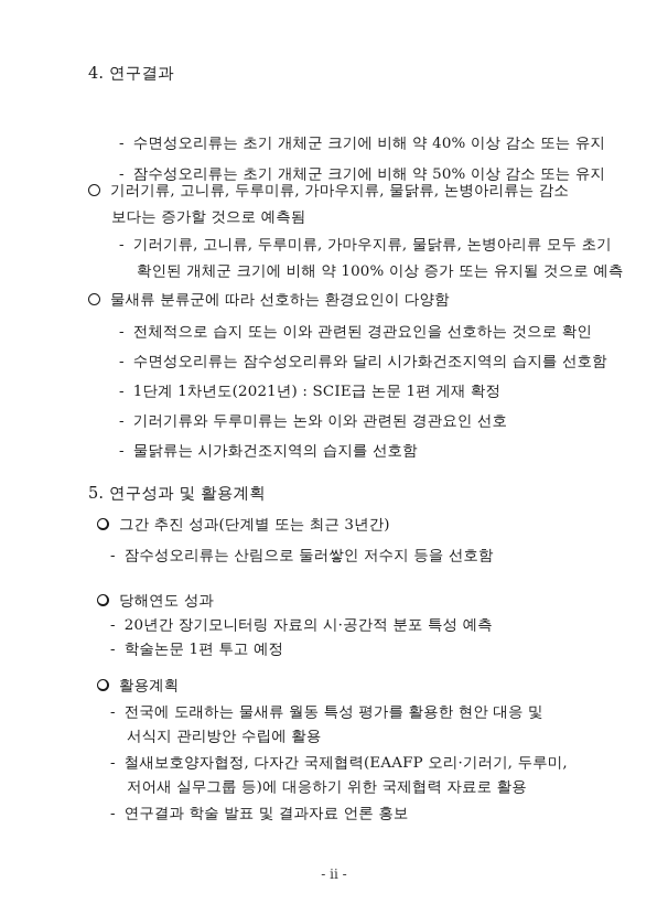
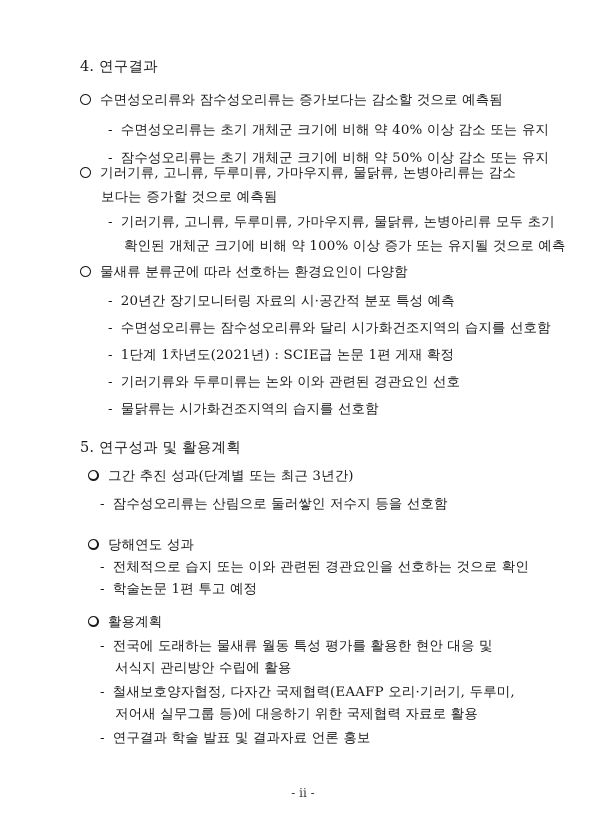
  4. 연구결과
+ 수면성오리류와 잠수성오리류는 증가보다는 감소할 것으로 예측됨
  - 수면성오리류는 초기 개체군 크기에 비해 약 40% 이상 감소 또는 유지
  - 잠수성오리류는 초기 개체군 크기에 비해 약 50% 이상 감소 또는 유지
  기러기류, 고니류, 두루미류, 가마우지류, 물닭류, 논병아리류는 감소
  보다는 증가할 것으로 예측됨
  - 기러기류, 고니류, 두루미류, 가마우지류, 물닭류, 논병아리류 모두 초기
  확인된 개체군 크기에 비해 약 100% 이상 증가 또는 유지될 것으로 예측
  물새류 분류군에 따라 선호하는 환경요인이 다양함
- - 전체적으로 습지 또는 이와 관련된 경관요인을 선호하는 것으로 확인
+ - 20년간 장기모니터링 자료의 시·공간적 분포 특성 예측
  - 수면성오리류는 잠수성오리류와 달리 시가화건조지역의 습지를 선호함
  - 1단계 1차년도(2021년) : SCIE급 논문 1편 게재 확정
  - 기러기류와 두루미류는 논와 이와 관련된 경관요인 선호
  - 물닭류는 시가화건조지역의 습지를 선호함
  5. 연구성과 및 활용계획
  그간 추진 성과(단계별 또는 최근 3년간)
  - 잠수성오리류는 산림으로 둘러쌓인 저수지 등을 선호함
  당해연도 성과
- - 20년간 장기모니터링 자료의 시·공간적 분포 특성 예측
+ - 전체적으로 습지 또는 이와 관련된 경관요인을 선호하는 것으로 확인
  - 학술논문 1편 투고 예정
  활용계획
  - 전국에 도래하는 물새류 월동 특성 평가를 활용한 현안 대응 및
  서식지 관리방안 수립에 활용
  - 철새보호양자협정, 다자간 국제협력(EAAFP 오리·기러기, 두루미,
  저어새 실무그룹 등)에 대응하기 위한 국제협력 자료로 활용
  - 연구결과 학술 발표 및 결과자료 언론 홍보
  - ii -
